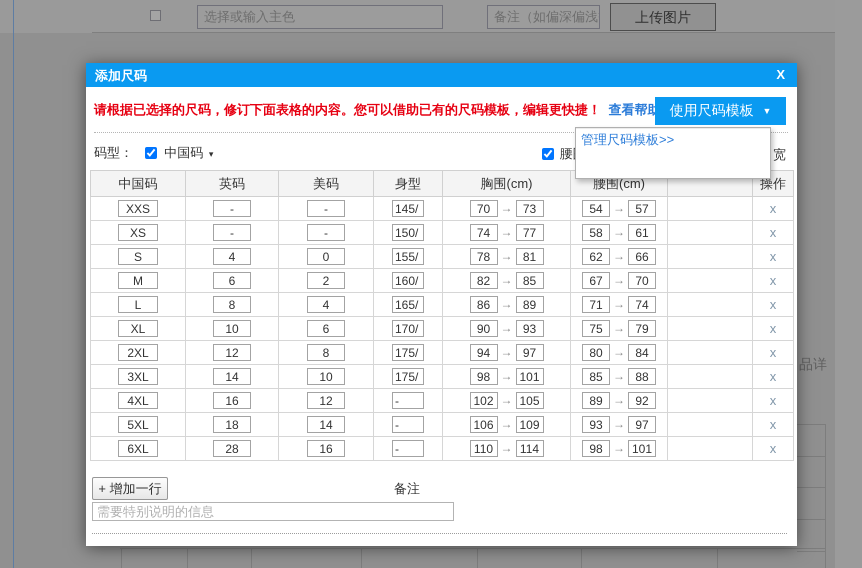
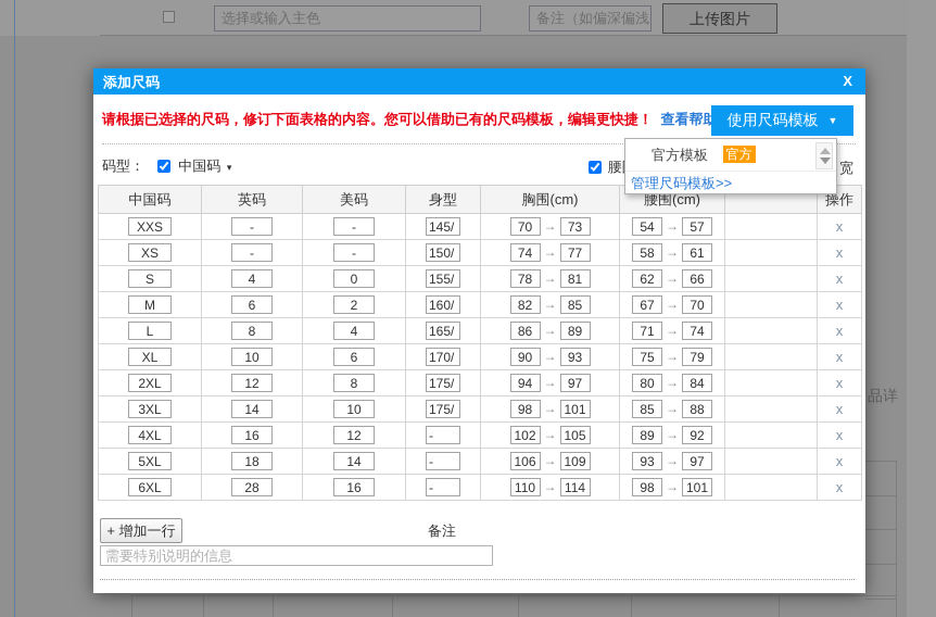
  选择或输入主色
  备注（如偏深偏浅
  上传图片
  品详
  添加尺码
  X
  请根据已选择的尺码，修订下面表格的内容。您可以借助已有的尺码模板，编辑更快捷！ 查看帮
  使用尺码模板 ▼
  码型： 中国码 ▾
  宽
  中国码	英码	美码	身型	胸围(cm)	腰围(cm)		操作
  XXS	-	-	145/	70 → 73	54 → 57		x
  XS	-	-	150/	74 → 77	58 → 61		x
  S	4	0	155/	78 → 81	62 → 66		x
  M	6	2	160/	82 → 85	67 → 70		x
  L	8	4	165/	86 → 89	71 → 74		x
  XL	10	6	170/	90 → 93	75 → 79		x
  2XL	12	8	175/	94 → 97	80 → 84		x
  3XL	14	10	175/	98 → 101	85 → 88		x
  4XL	16	12	-	102 → 105	89 → 92		x
  5XL	18	14	-	106 → 109	93 → 97		x
  6XL	28	16	-	110 → 114	98 → 101		x
  + 增加一行
  备注
  需要特别说明的信息
+ 官方模板 官方
  管理尺码模板>>
